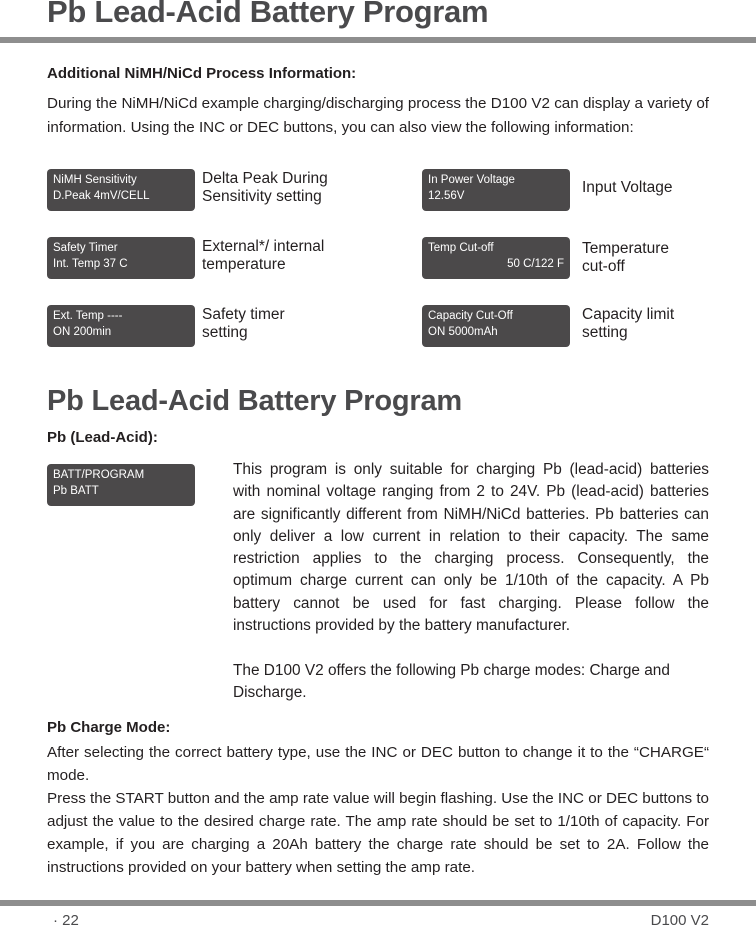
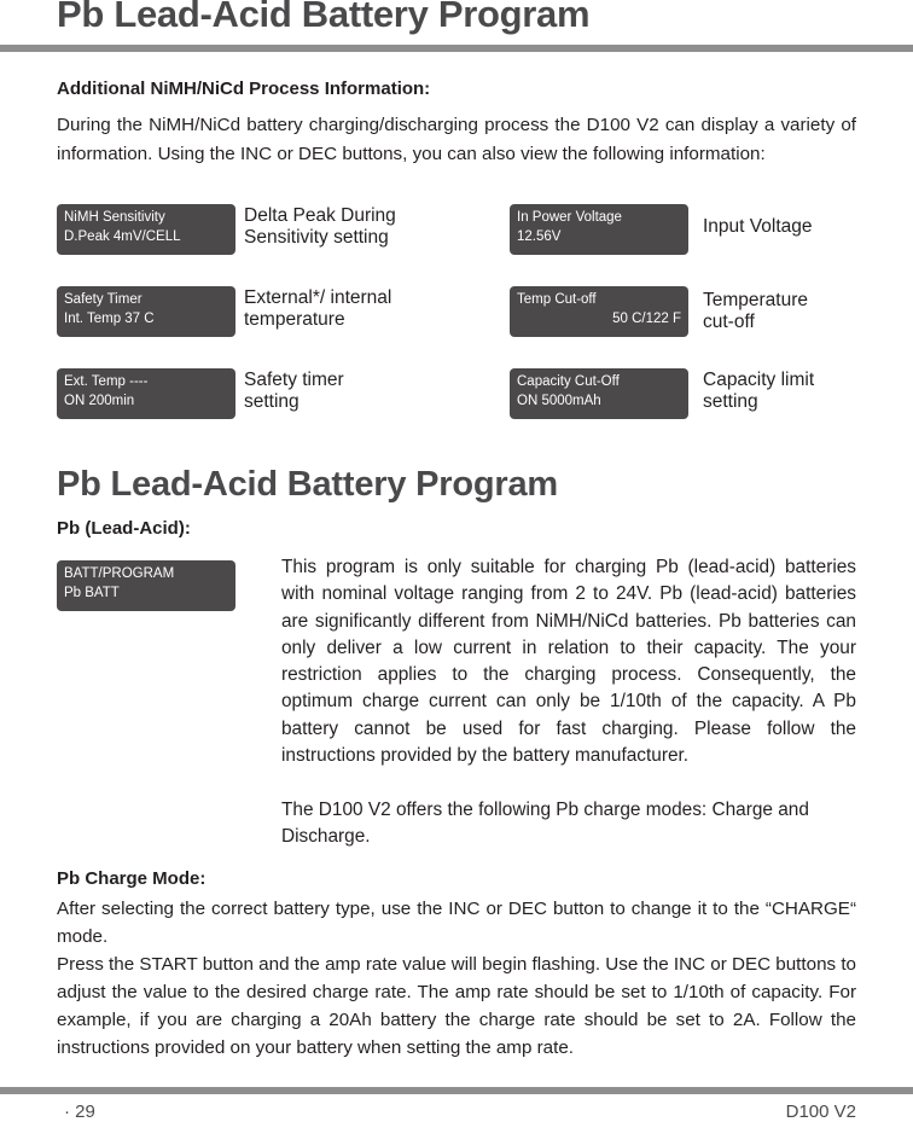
  Pb Lead-Acid Battery Program
  Additional NiMH/NiCd Process Information:
- During the NiMH/NiCd example charging/discharging process the D100 V2 can display a variety of information. Using the INC or DEC buttons, you can also view the following information:
+ During the NiMH/NiCd battery charging/discharging process the D100 V2 can display a variety of information. Using the INC or DEC buttons, you can also view the following information:
  NiMH Sensitivity
  D.Peak 4mV/CELL
  Delta Peak During Sensitivity setting
  Safety Timer
  Int. Temp 37 C
  External*/ internal temperature
  Ext. Temp ----
  ON 200min
  Safety timer setting
  In Power Voltage
  12.56V
  Input Voltage
  Temp Cut-off
  50 C/122 F
  Temperature cut-off
  Capacity Cut-Off
  ON 5000mAh
  Capacity limit setting
  Pb Lead-Acid Battery Program
  Pb (Lead-Acid):
  BATT/PROGRAM
  Pb BATT
- This program is only suitable for charging Pb (lead-acid) batteries with nominal voltage ranging from 2 to 24V. Pb (lead-acid) batteries are significantly different from NiMH/NiCd batteries. Pb batteries can only deliver a low current in relation to their capacity. The same restriction applies to the charging process. Consequently, the optimum charge current can only be 1/10th of the capacity. A Pb battery cannot be used for fast charging. Please follow the instructions provided by the battery manufacturer.
+ This program is only suitable for charging Pb (lead-acid) batteries with nominal voltage ranging from 2 to 24V. Pb (lead-acid) batteries are significantly different from NiMH/NiCd batteries. Pb batteries can only deliver a low current in relation to their capacity. The your restriction applies to the charging process. Consequently, the optimum charge current can only be 1/10th of the capacity. A Pb battery cannot be used for fast charging. Please follow the instructions provided by the battery manufacturer.
  The D100 V2 offers the following Pb charge modes: Charge and Discharge.
  Pb Charge Mode:
  After selecting the correct battery type, use the INC or DEC button to change it to the “CHARGE“ mode.
  Press the START button and the amp rate value will begin flashing. Use the INC or DEC buttons to adjust the value to the desired charge rate. The amp rate should be set to 1/10th of capacity. For example, if you are charging a 20Ah battery the charge rate should be set to 2A. Follow the instructions provided on your battery when setting the amp rate.
- · 22
+ · 29
  D100 V2
